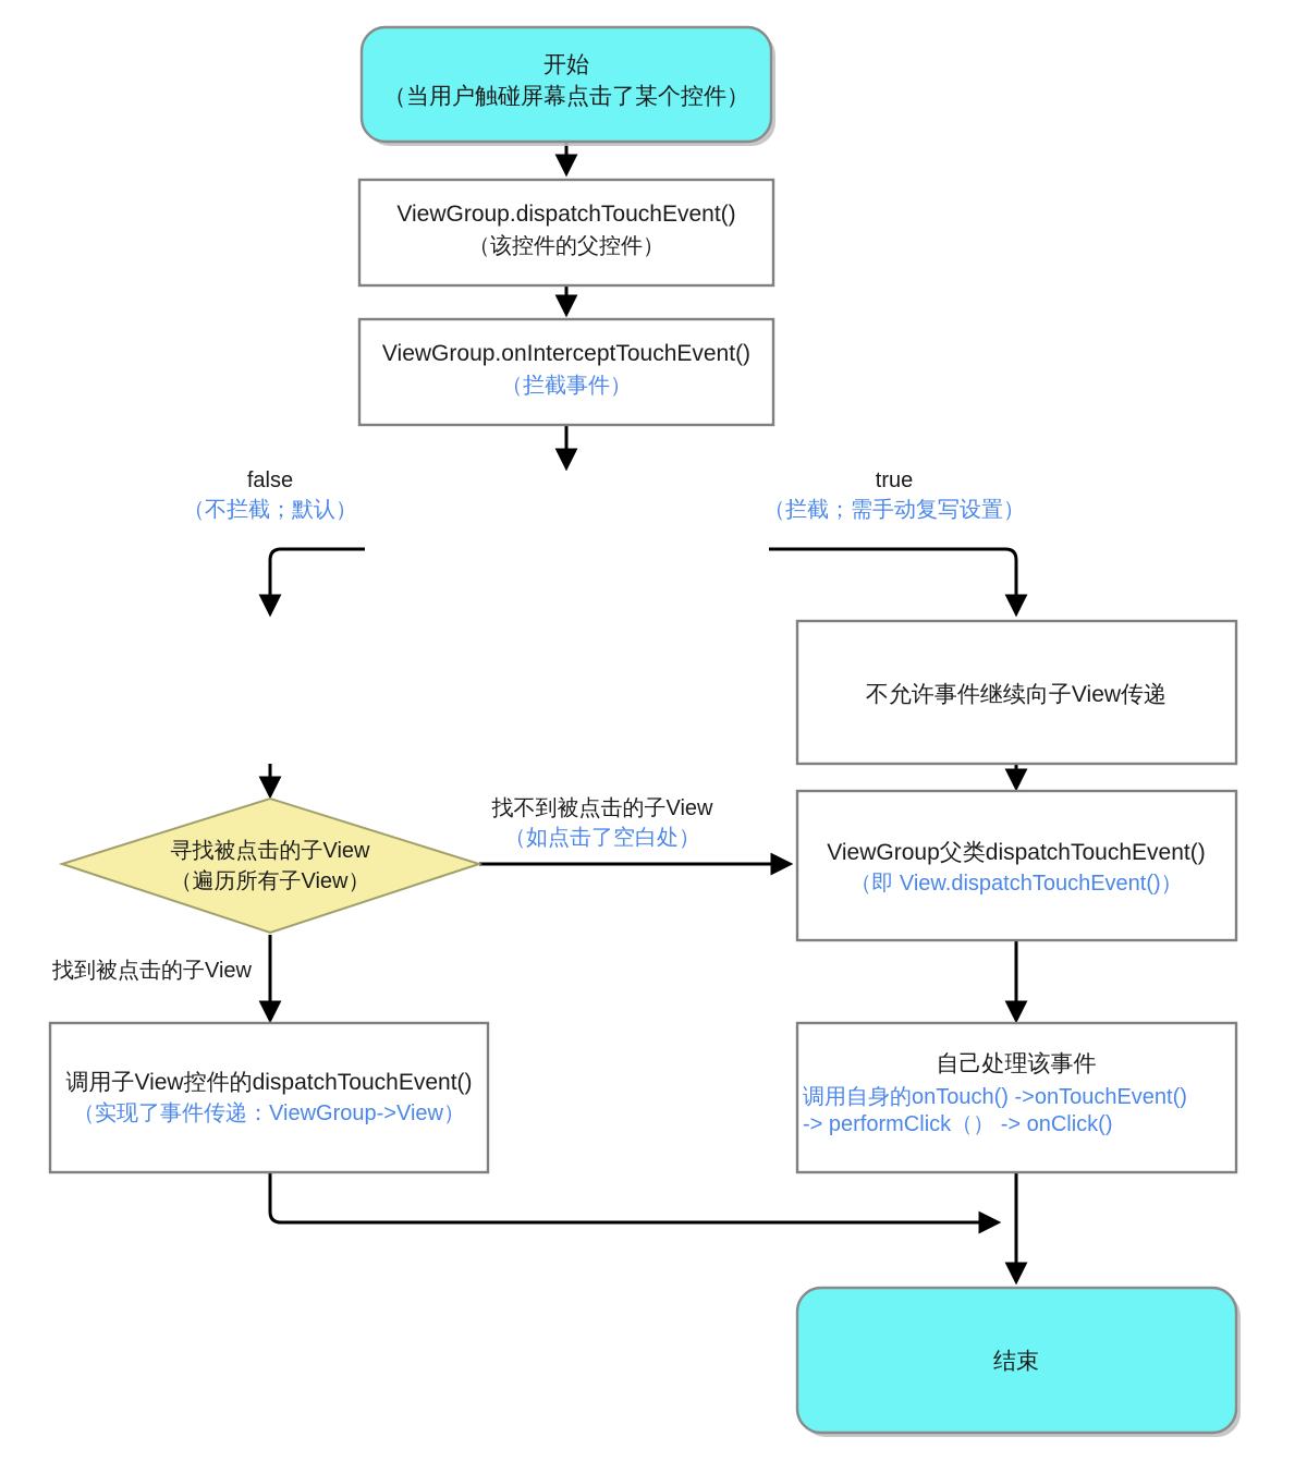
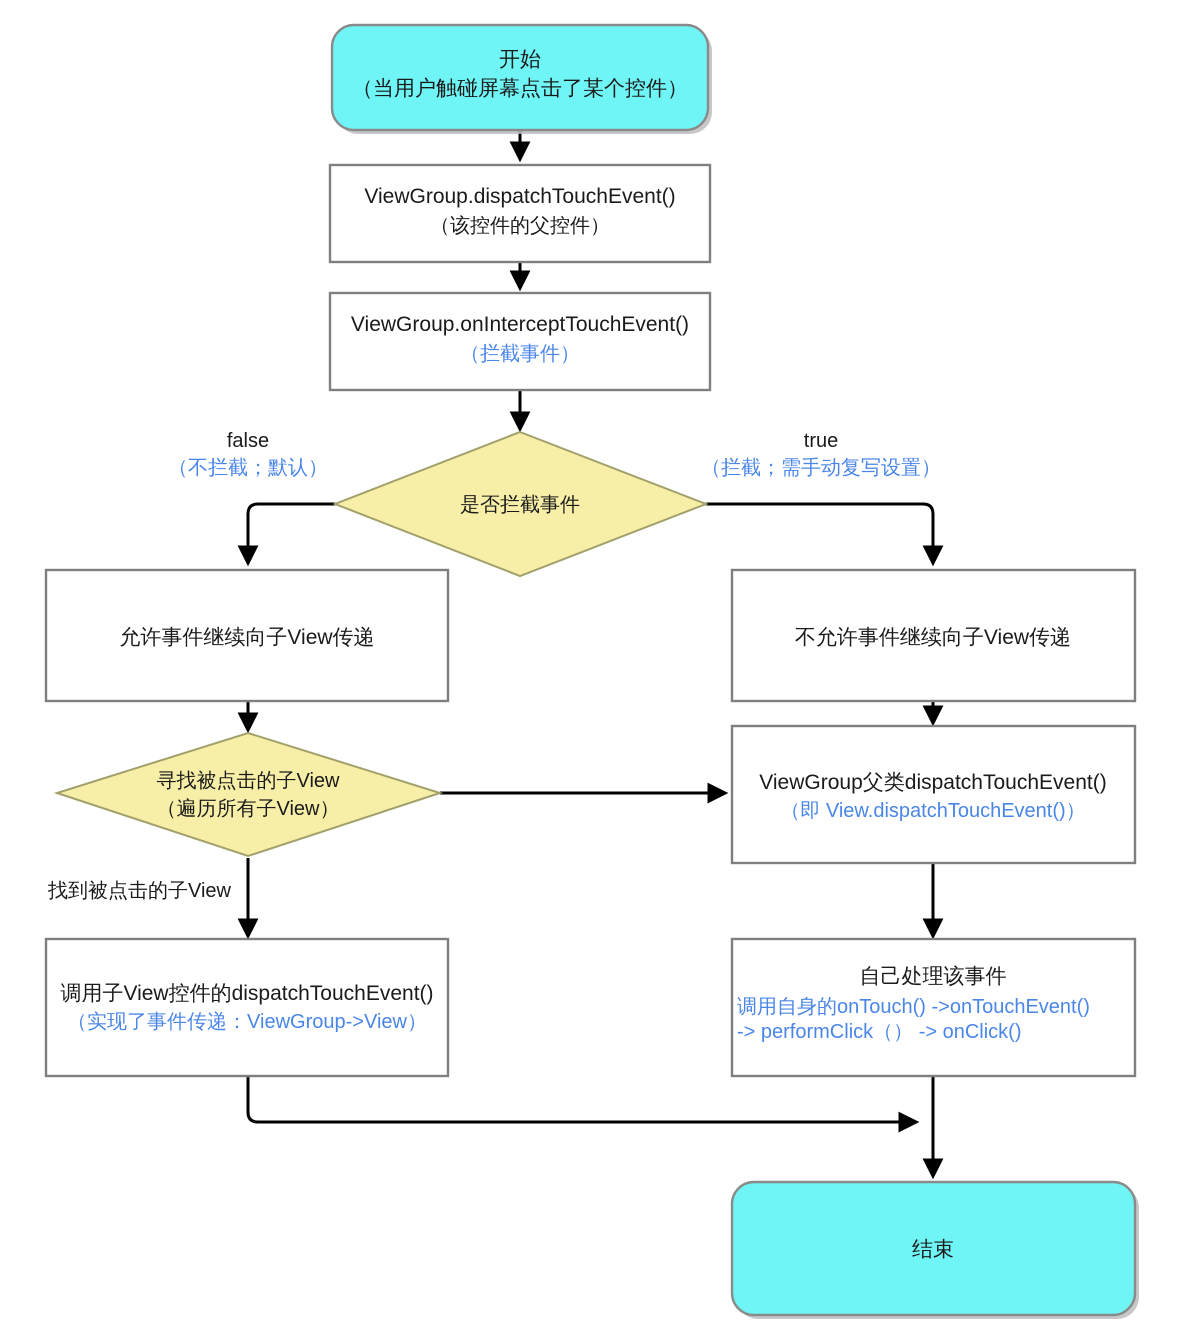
  开始
  （当用户触碰屏幕点击了某个控件）
  ViewGroup.dispatchTouchEvent()
  （该控件的父控件）
  ViewGroup.onInterceptTouchEvent()
  （拦截事件）
+ 是否拦截事件
  false
  （不拦截；默认）
  true
  （拦截；需手动复写设置）
+ 允许事件继续向子View传递
  不允许事件继续向子View传递
  寻找被点击的子View
  （遍历所有子View）
- 找不到被点击的子View
- （如点击了空白处）
  找到被点击的子View
  ViewGroup父类dispatchTouchEvent()
  （即 View.dispatchTouchEvent()）
  调用子View控件的dispatchTouchEvent()
  （实现了事件传递：ViewGroup->View）
  自己处理该事件
  调用自身的onTouch() ->onTouchEvent()
  -> performClick（） -> onClick()
  结束
